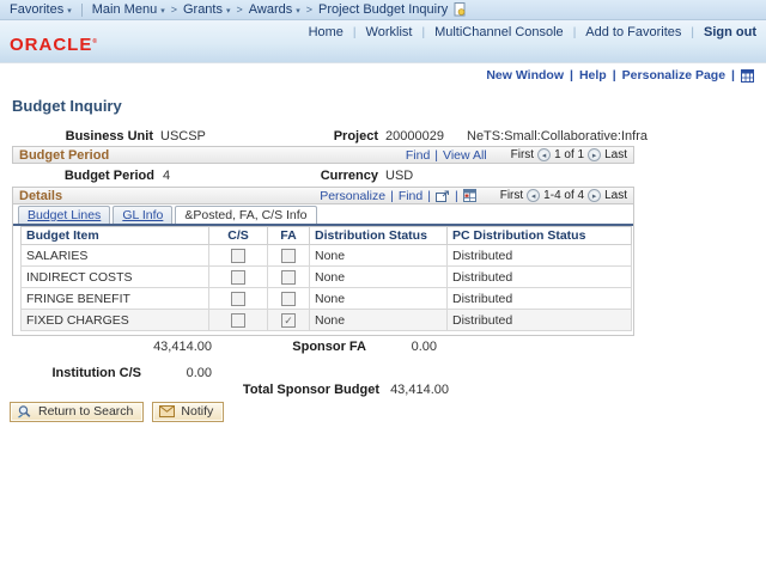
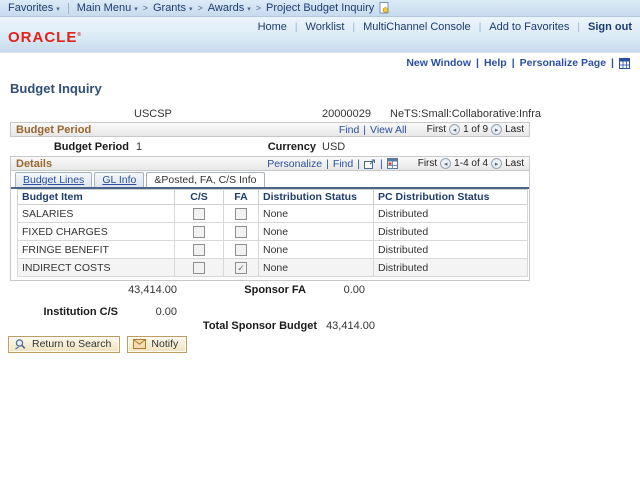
  Favorites
  Main Menu
  >
  Grants
  >
  Awards
  >
  Project Budget Inquiry
  ORACLE
  Home
  |
  Worklist
  |
  MultiChannel Console
  |
  Add to Favorites
  |
  Sign out
  New Window
  |
  Help
  |
  Personalize Page
  |
  Budget Inquiry
- Business Unit
  USCSP
- Project
  20000029
  NeTS:Small:Collaborative:Infra
  Budget Period
  Find
  |
  View All
  First
- 1 of 1
+ 1 of 9
  Last
  Budget Period
- 4
+ 1
  Currency
  USD
  Details
  Personalize
  |
  Find
  |
  |
  First
  1-4 of 4
  Last
  Budget Lines
  GL Info
  &Posted, FA, C/S Info
  Budget Item	C/S	FA	Distribution Status	PC Distribution Status
  SALARIES			None	Distributed
- INDIRECT COSTS			None	Distributed
+ FIXED CHARGES			None	Distributed
  FRINGE BENEFIT			None	Distributed
- FIXED CHARGES		✓	None	Distributed
+ INDIRECT COSTS		✓	None	Distributed
  43,414.00
  Sponsor FA
  0.00
  Institution C/S
  0.00
  Total Sponsor Budget
  43,414.00
  Return to Search
  Notify
